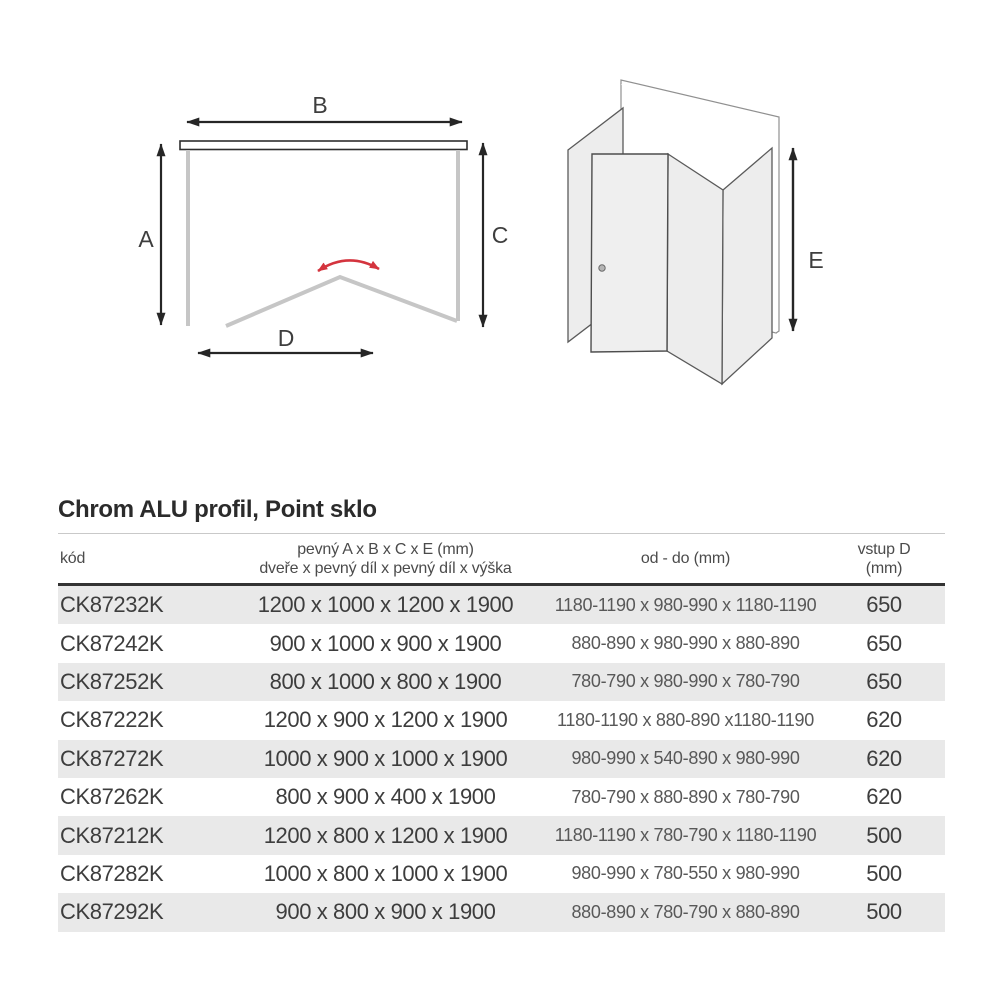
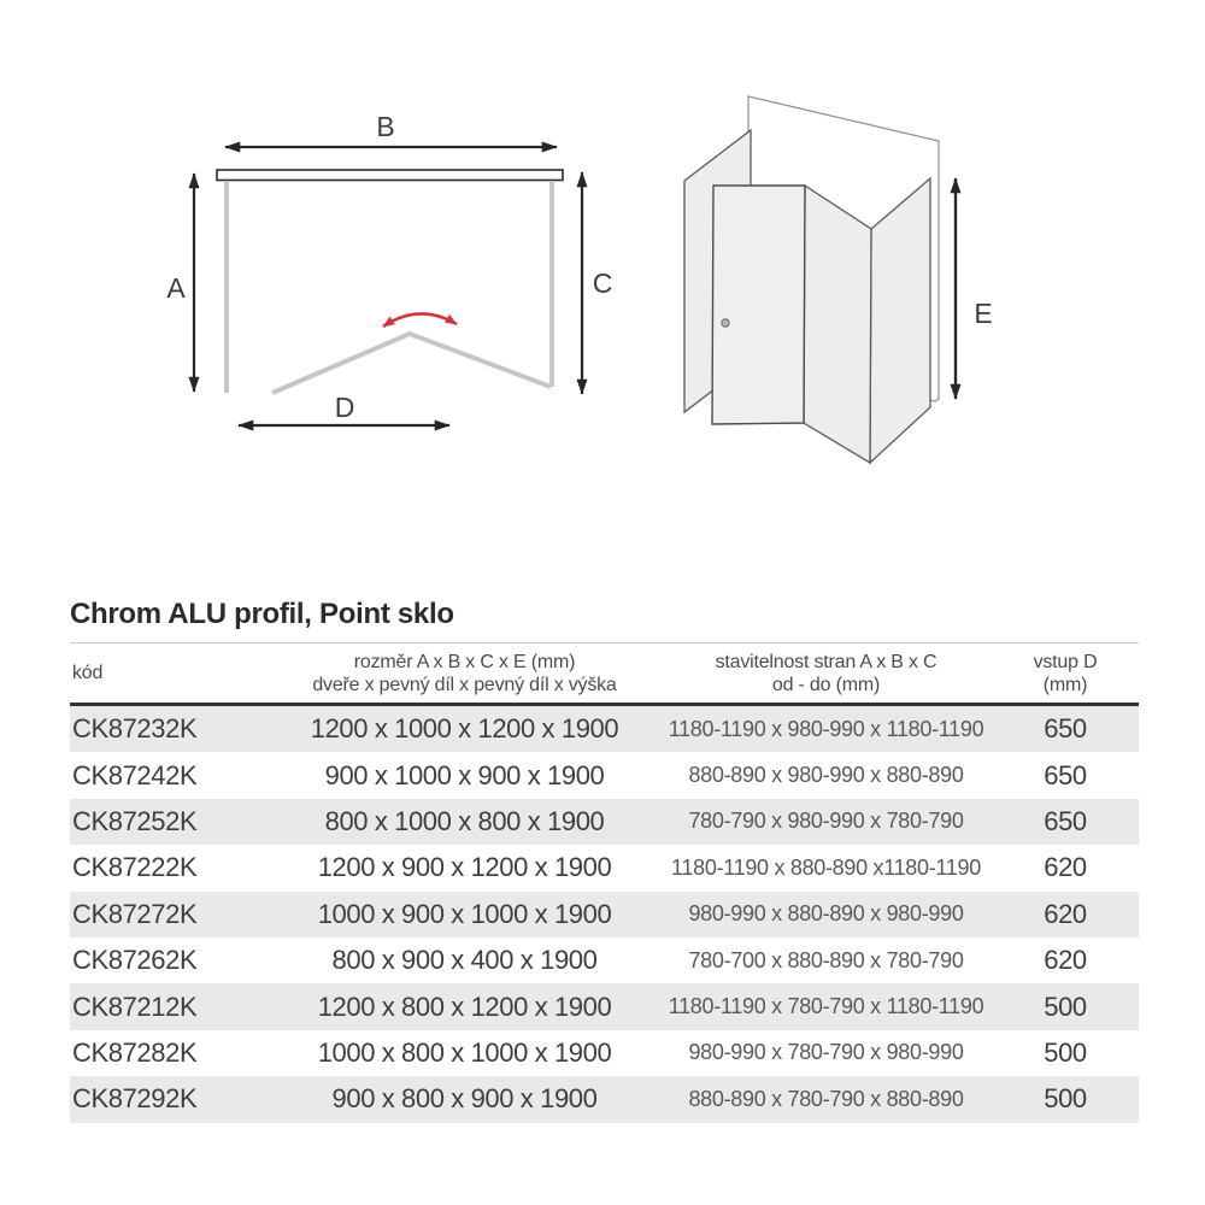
  B
  A
  C
  D
  E
  Chrom ALU profil, Point sklo
  kód
- pevný A x B x C x E (mm)
+ rozměr A x B x C x E (mm)
  dveře x pevný díl x pevný díl x výška
+ stavitelnost stran A x B x C
  od - do (mm)
  vstup D
  (mm)
  CK87232K
  1200 x 1000 x 1200 x 1900
  1180-1190 x 980-990 x 1180-1190
  650
  CK87242K
  900 x 1000 x 900 x 1900
  880-890 x 980-990 x 880-890
  650
  CK87252K
  800 x 1000 x 800 x 1900
  780-790 x 980-990 x 780-790
  650
  CK87222K
  1200 x 900 x 1200 x 1900
  1180-1190 x 880-890 x1180-1190
  620
  CK87272K
  1000 x 900 x 1000 x 1900
- 980-990 x 540-890 x 980-990
+ 980-990 x 880-890 x 980-990
  620
  CK87262K
  800 x 900 x 400 x 1900
- 780-790 x 880-890 x 780-790
+ 780-700 x 880-890 x 780-790
  620
  CK87212K
  1200 x 800 x 1200 x 1900
  1180-1190 x 780-790 x 1180-1190
  500
  CK87282K
  1000 x 800 x 1000 x 1900
- 980-990 x 780-550 x 980-990
+ 980-990 x 780-790 x 980-990
  500
  CK87292K
  900 x 800 x 900 x 1900
  880-890 x 780-790 x 880-890
  500
